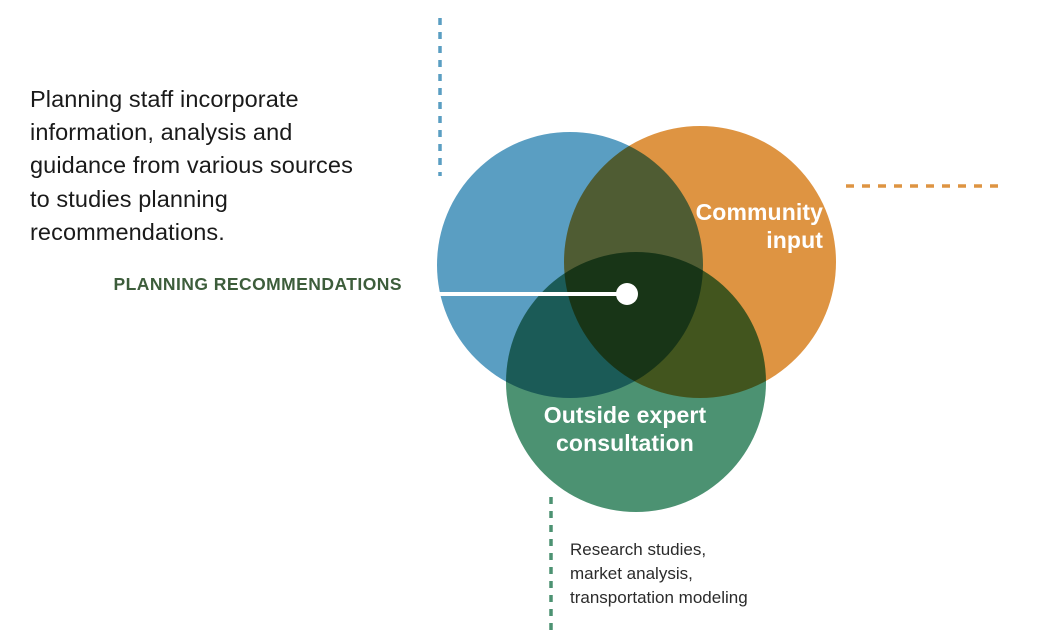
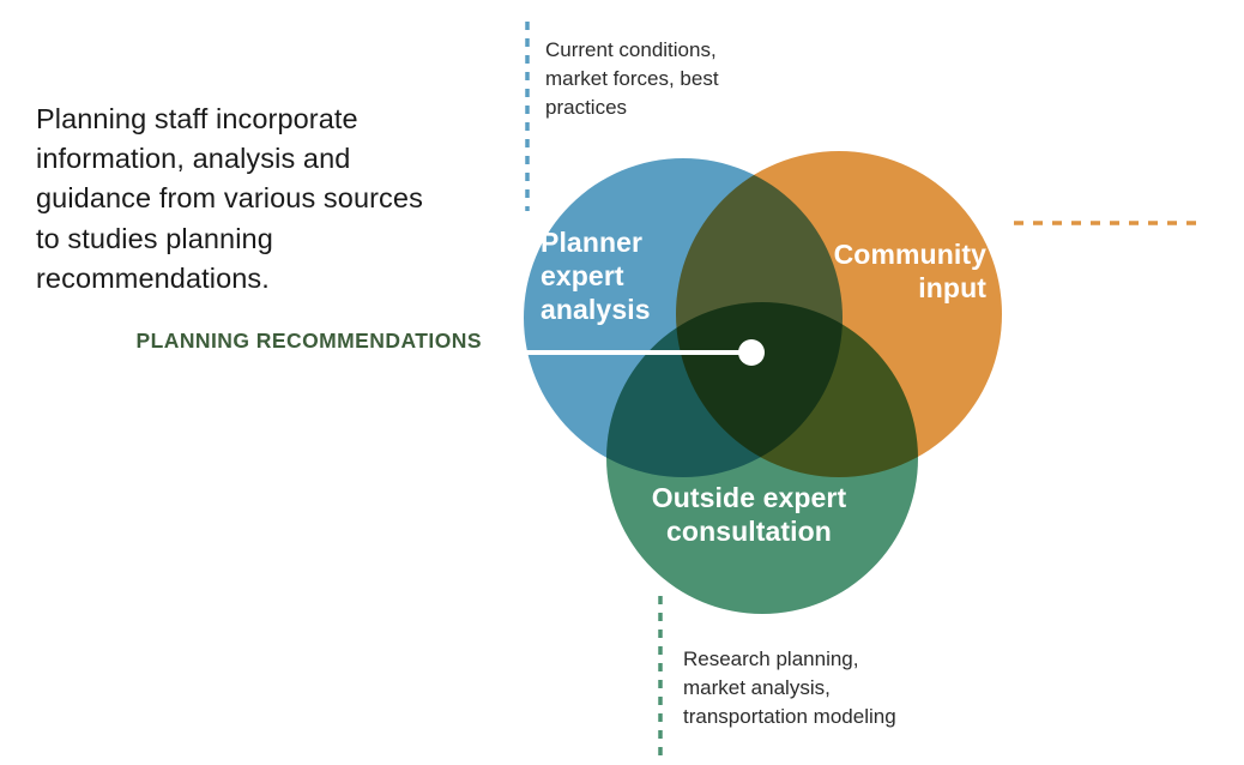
  Planning staff incorporate information, analysis and guidance from various sources to studies planning recommendations.
+ Planner expert analysis
  Community input
  Outside expert consultation
  PLANNING RECOMMENDATIONS
+ Current conditions, market forces, best practices
- Research studies, market analysis, transportation modeling
+ Research planning, market analysis, transportation modeling
